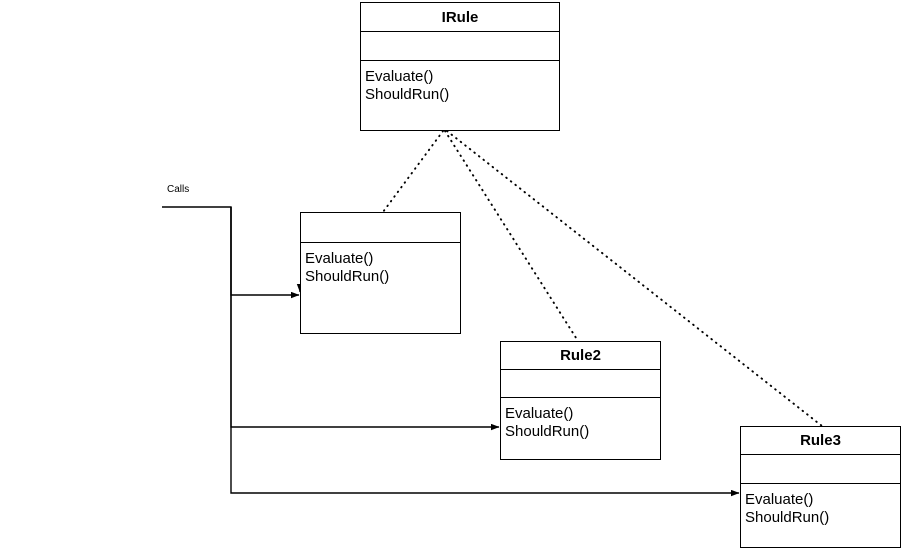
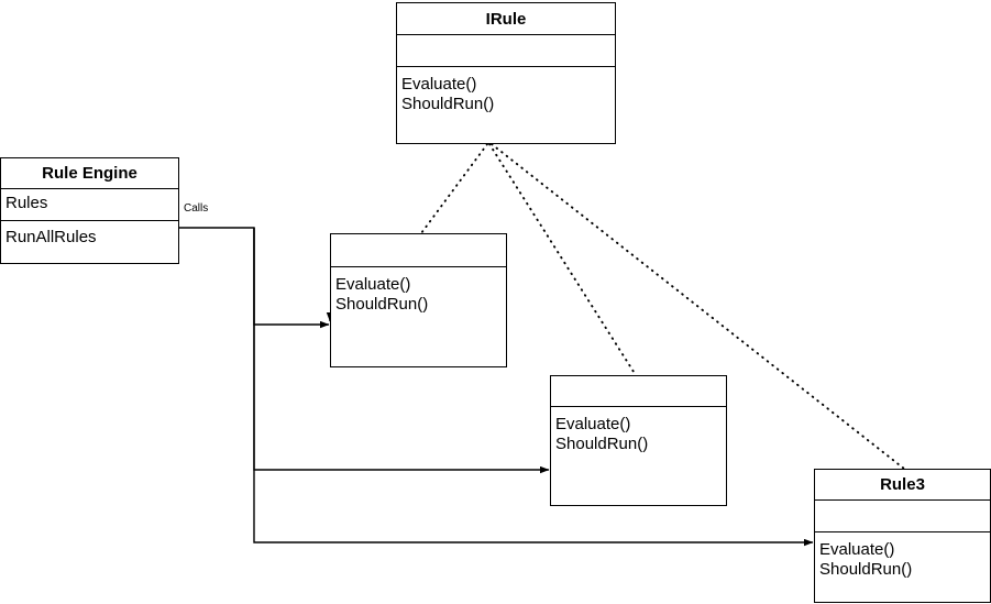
  IRule
  Evaluate()
  ShouldRun()
+ Rule Engine
+ Rules
+ RunAllRules
  Evaluate()
  ShouldRun()
- Rule2
  Evaluate()
  ShouldRun()
  Rule3
  Evaluate()
  ShouldRun()
  Calls
